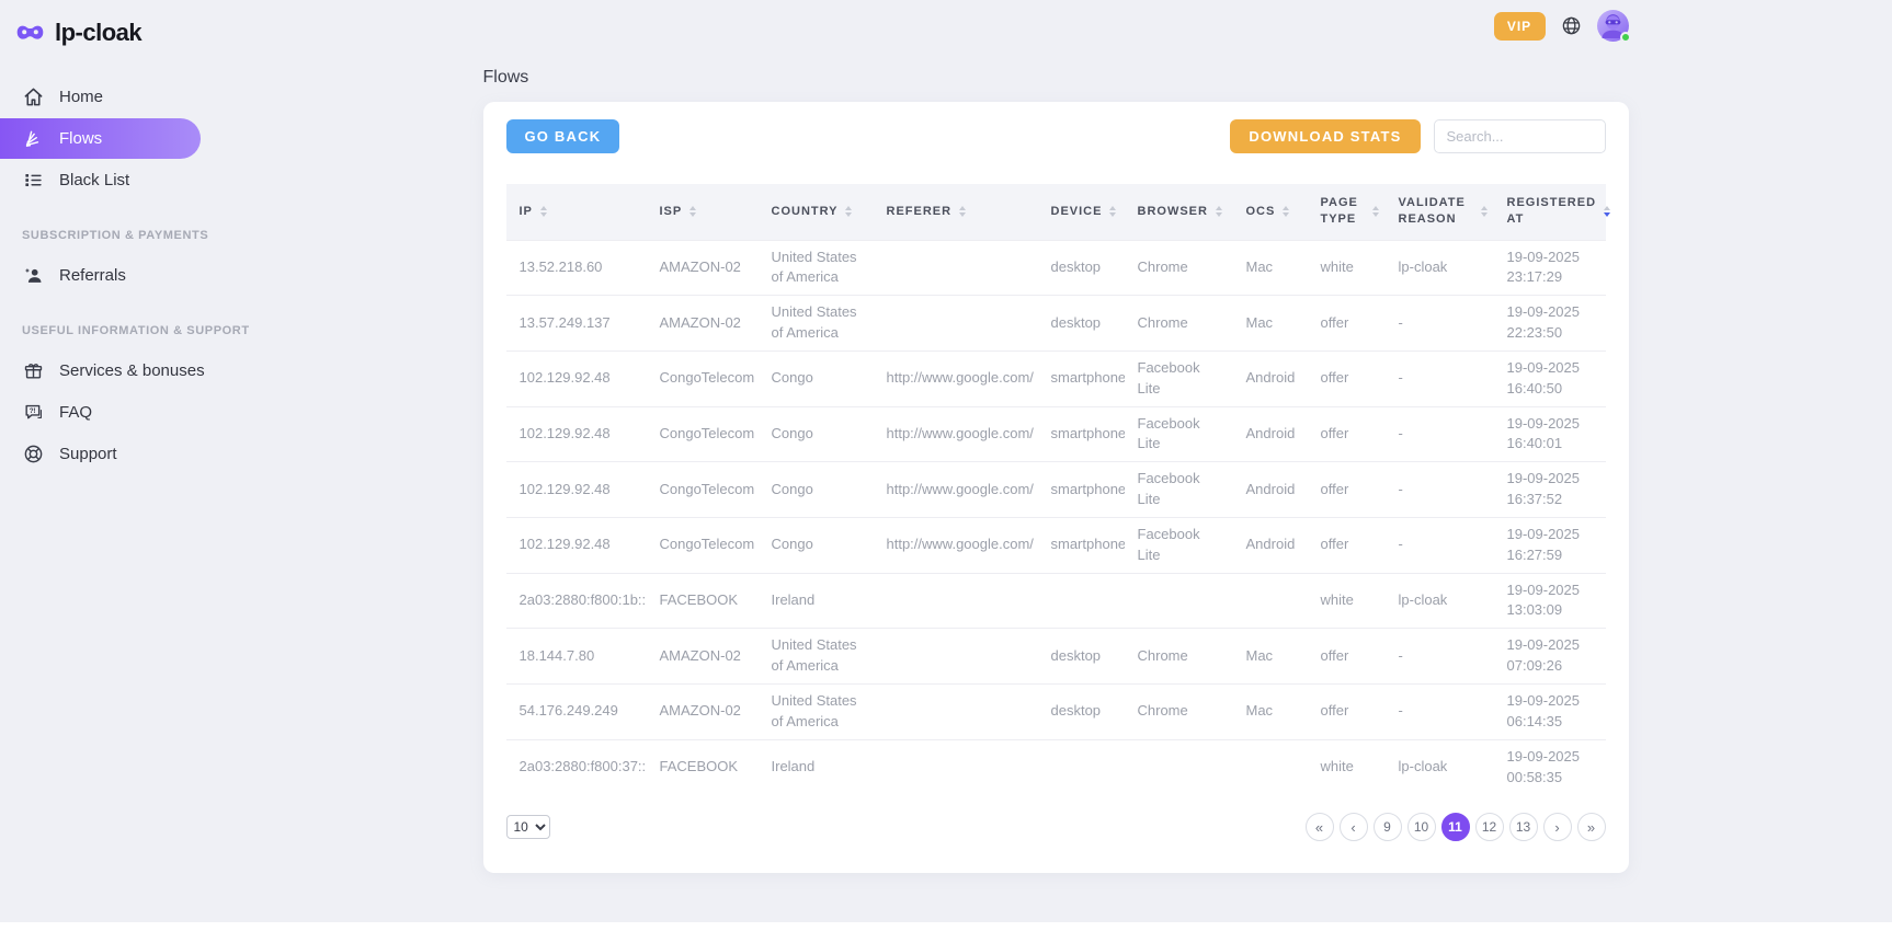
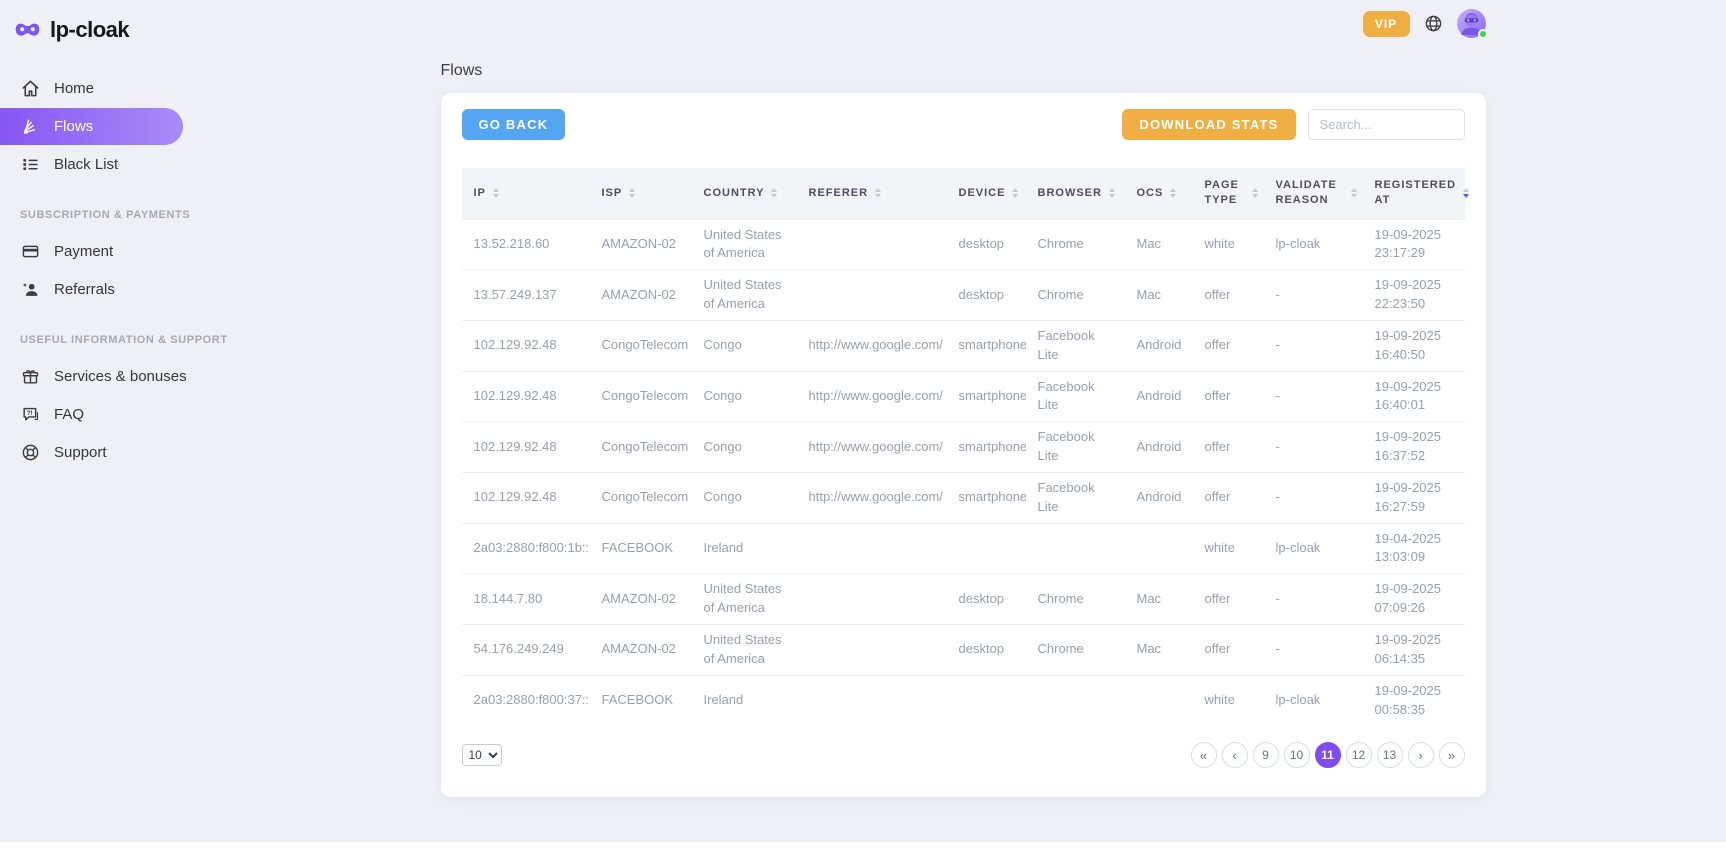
  lp-cloak
  Home
  Flows
  Black List
  SUBSCRIPTION & PAYMENTS
+ Payment
  Referrals
  USEFUL INFORMATION & SUPPORT
  Services & bonuses
  FAQ
  Support
  VIP
  Flows
  GO BACK
  DOWNLOAD STATS
  Search...
  IP	ISP	COUNTRY	REFERER	DEVICE	BROWSER	OCS	PAGE TYPE	VALIDATE REASON	REGISTERED AT
  13.52.218.60	AMAZON-02	United States of America		desktop	Chrome	Mac	white	lp-cloak	19-09-2025 23:17:29
  13.57.249.137	AMAZON-02	United States of America		desktop	Chrome	Mac	offer	-	19-09-2025 22:23:50
  102.129.92.48	CongoTelecom	Congo	http://www.google.com/	smartphone	Facebook Lite	Android	offer	-	19-09-2025 16:40:50
  102.129.92.48	CongoTelecom	Congo	http://www.google.com/	smartphone	Facebook Lite	Android	offer	-	19-09-2025 16:40:01
  102.129.92.48	CongoTelecom	Congo	http://www.google.com/	smartphone	Facebook Lite	Android	offer	-	19-09-2025 16:37:52
  102.129.92.48	CongoTelecom	Congo	http://www.google.com/	smartphone	Facebook Lite	Android	offer	-	19-09-2025 16:27:59
- 2a03:2880:f800:1b::	FACEBOOK	Ireland					white	lp-cloak	19-09-2025 13:03:09
+ 2a03:2880:f800:1b::	FACEBOOK	Ireland					white	lp-cloak	19-04-2025 13:03:09
  18.144.7.80	AMAZON-02	United States of America		desktop	Chrome	Mac	offer	-	19-09-2025 07:09:26
  54.176.249.249	AMAZON-02	United States of America		desktop	Chrome	Mac	offer	-	19-09-2025 06:14:35
  2a03:2880:f800:37::	FACEBOOK	Ireland					white	lp-cloak	19-09-2025 00:58:35
  10
  «
  ‹
  9
  10
  11
  12
  13
  ›
  »
